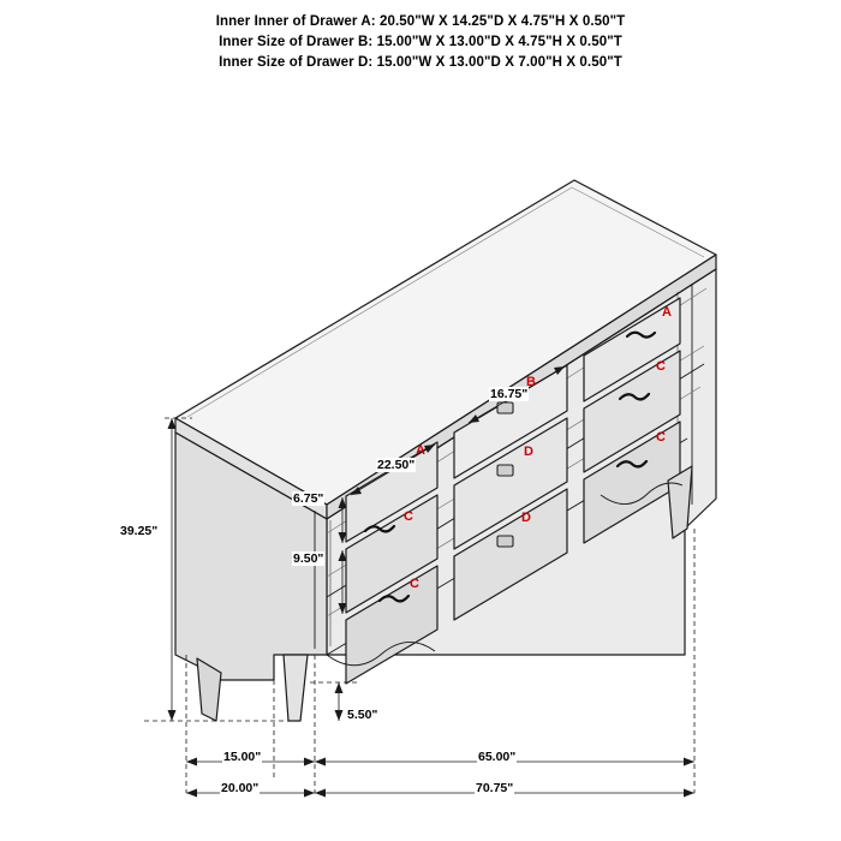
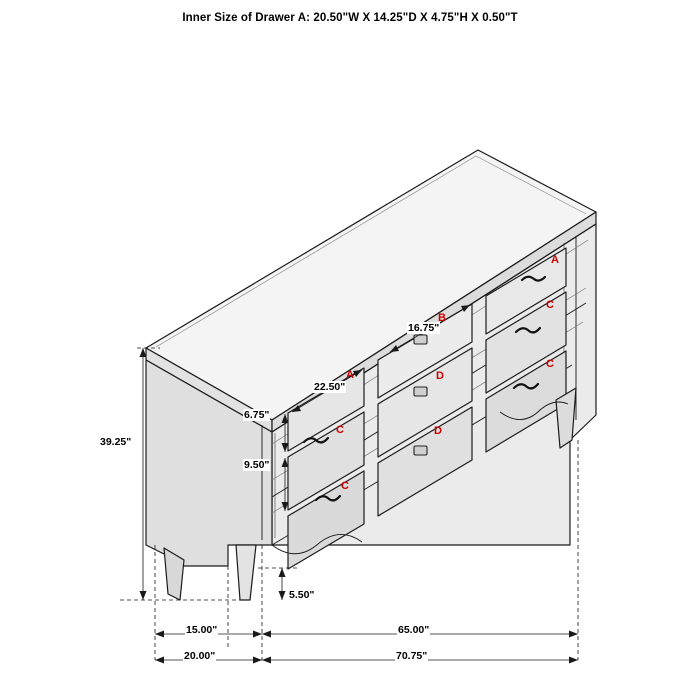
- Inner Inner of Drawer A: 20.50"W X 14.25"D X 4.75"H X 0.50"T
+ Inner Size of Drawer A: 20.50"W X 14.25"D X 4.75"H X 0.50"T
- Inner Size of Drawer B: 15.00"W X 13.00"D X 4.75"H X 0.50"T
- Inner Size of Drawer D: 15.00"W X 13.00"D X 7.00"H X 0.50"T
  39.25"
  5.50"
  15.00"
  65.00"
  20.00"
  70.75"
  16.75"
  22.50"
  6.75"
  9.50"
  A
  C
  C
  B
  D
  D
  A
  C
  C
